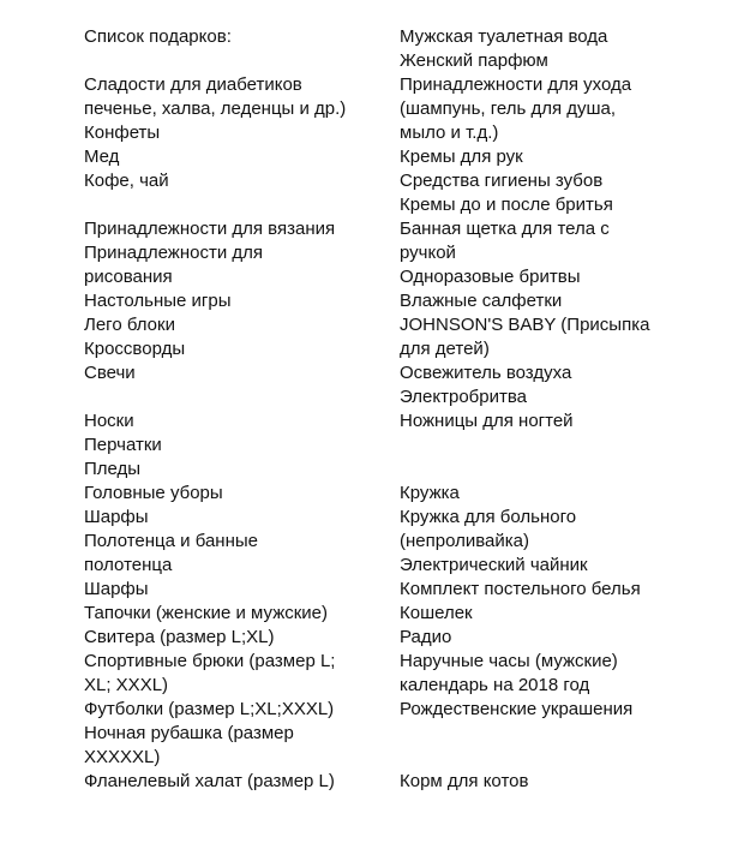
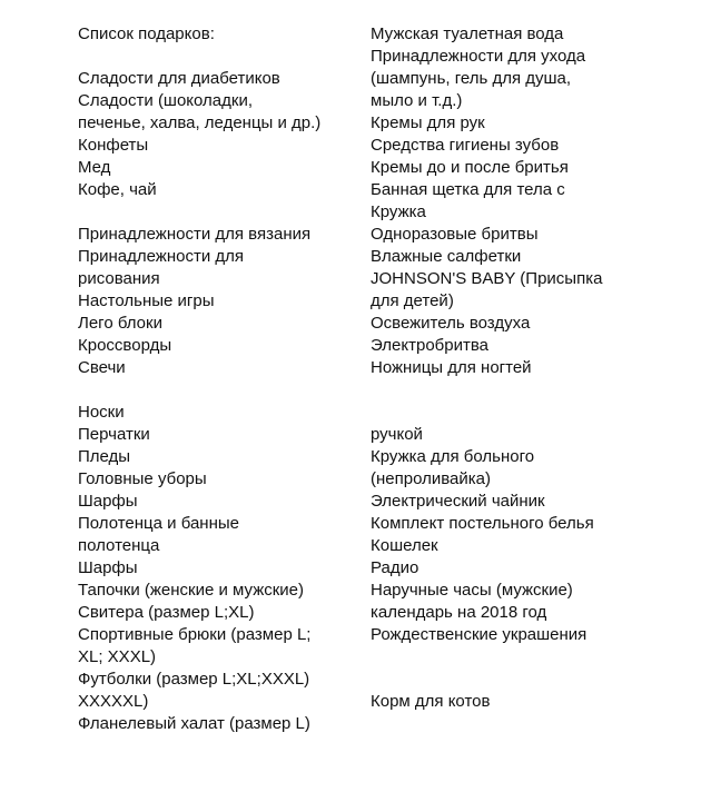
  Список подарков:
  Сладости для диабетиков
+ Сладости (шоколадки,
  печенье, халва, леденцы и др.)
  Конфеты
  Мед
  Кофе, чай
  Принадлежности для вязания
  Принадлежности для
  рисования
  Настольные игры
  Лего блоки
  Кроссворды
  Свечи
  Носки
  Перчатки
  Пледы
  Головные уборы
  Шарфы
  Полотенца и банные
  полотенца
  Шарфы
  Тапочки (женские и мужские)
  Свитера (размер L;XL)
  Спортивные брюки (размер L;
  XL; XXXL)
  Футболки (размер L;XL;XXXL)
- Ночная рубашка (размер
  XXXXXL)
  Фланелевый халат (размер L)
  Мужская туалетная вода
- Женский парфюм
  Принадлежности для ухода
  (шампунь, гель для душа,
  мыло и т.д.)
  Кремы для рук
  Средства гигиены зубов
  Кремы до и после бритья
  Банная щетка для тела с
- ручкой
+ Кружка
  Одноразовые бритвы
  Влажные салфетки
  JOHNSON'S BABY (Присыпка
  для детей)
  Освежитель воздуха
  Электробритва
  Ножницы для ногтей
- Кружка
+ ручкой
  Кружка для больного
  (непроливайка)
  Электрический чайник
  Комплект постельного белья
  Кошелек
  Радио
  Наручные часы (мужские)
  календарь на 2018 год
  Рождественские украшения
  Корм для котов
